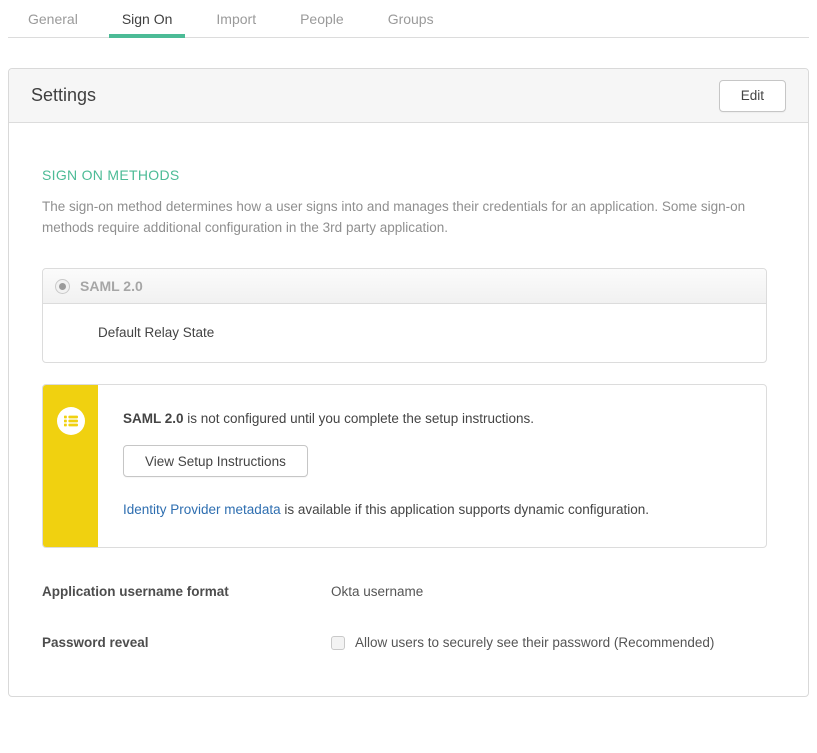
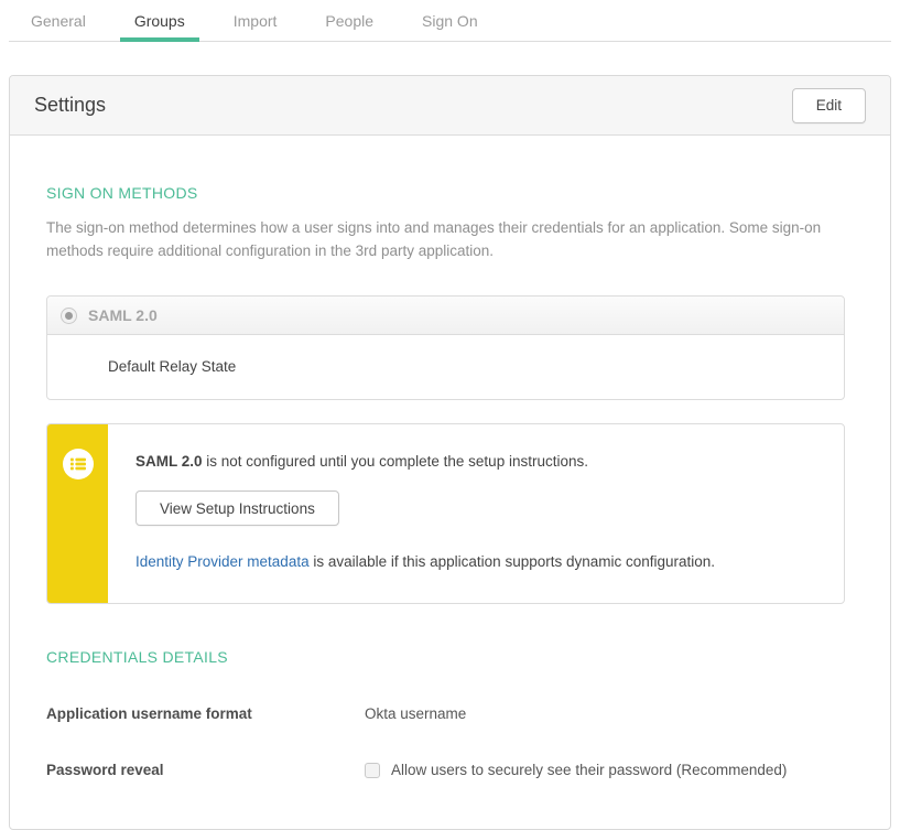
  General
- Sign On
+ Groups
  Import
  People
- Groups
+ Sign On
  Settings
  Edit
  SIGN ON METHODS
  The sign-on method determines how a user signs into and manages their credentials for an application. Some sign-on methods require additional configuration in the 3rd party application.
  SAML 2.0
  Default Relay State
  SAML 2.0 is not configured until you complete the setup instructions.
  View Setup Instructions
  Identity Provider metadata is available if this application supports dynamic configuration.
+ CREDENTIALS DETAILS
  Application username format
  Okta username
  Password reveal
  Allow users to securely see their password (Recommended)
